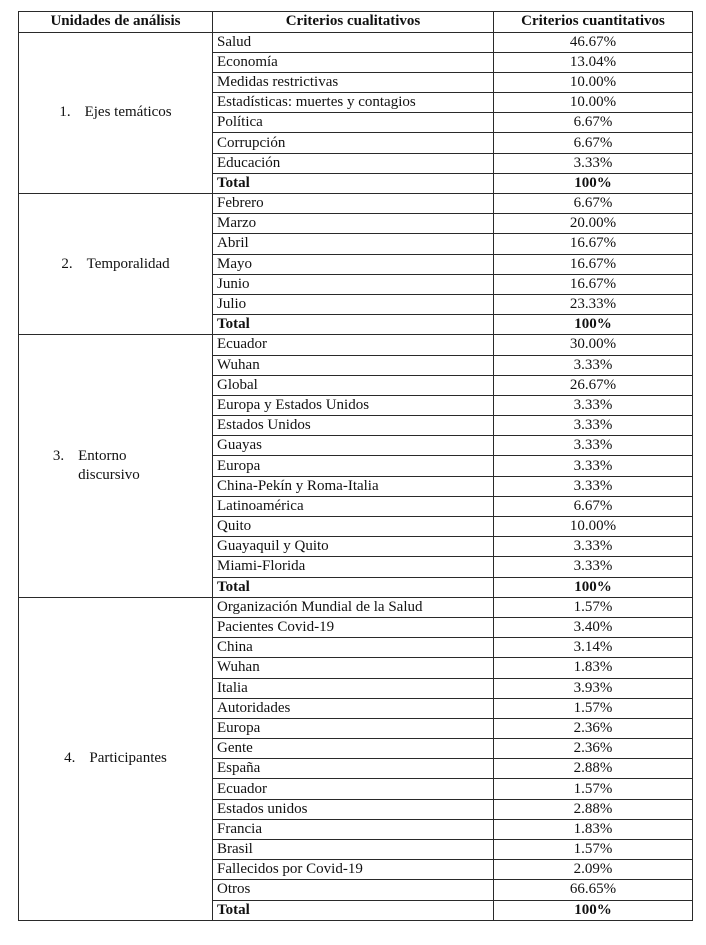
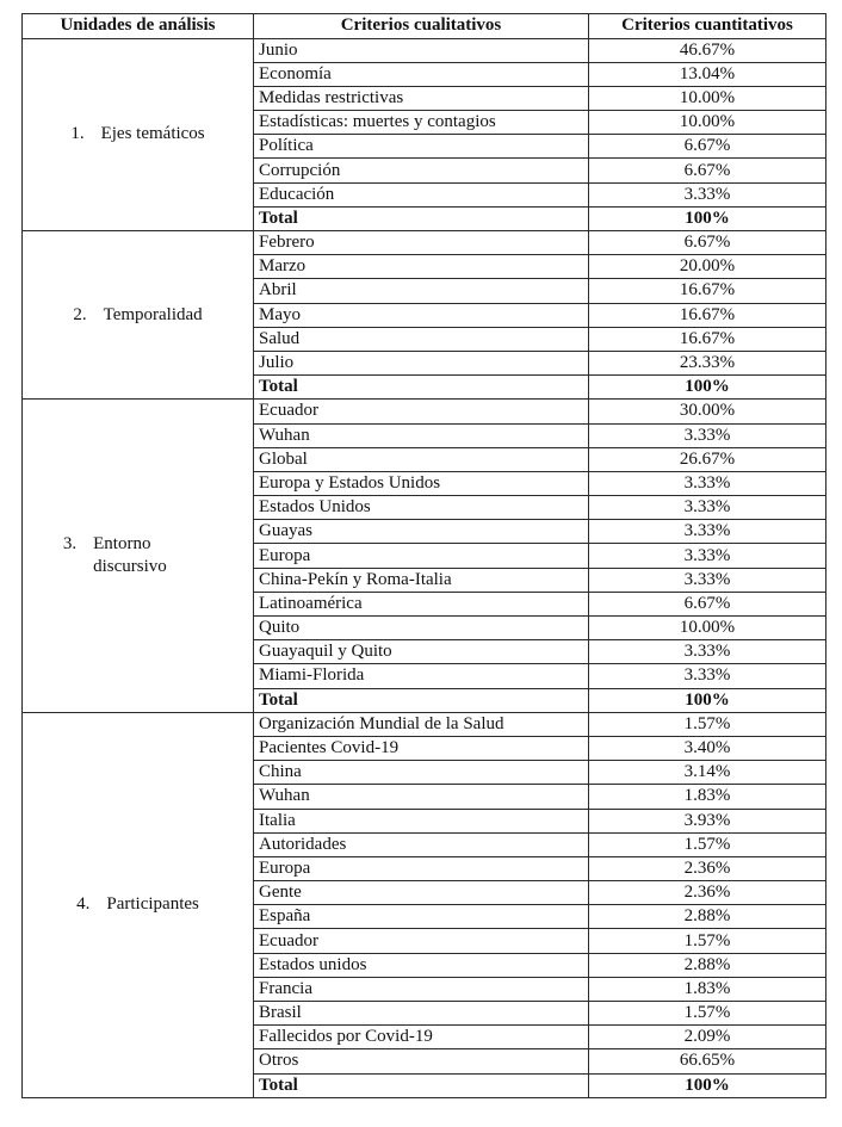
  Unidades de análisis	Criterios cualitativos	Criterios cuantitativos
- 1. Ejes temáticos	Salud	46.67%
+ 1. Ejes temáticos	Junio	46.67%
  Economía	13.04%
  Medidas restrictivas	10.00%
  Estadísticas: muertes y contagios	10.00%
  Política	6.67%
  Corrupción	6.67%
  Educación	3.33%
  Total	100%
  2. Temporalidad	Febrero	6.67%
  Marzo	20.00%
  Abril	16.67%
  Mayo	16.67%
- Junio	16.67%
+ Salud	16.67%
  Julio	23.33%
  Total	100%
  3. Entorno discursivo	Ecuador	30.00%
  Wuhan	3.33%
  Global	26.67%
  Europa y Estados Unidos	3.33%
  Estados Unidos	3.33%
  Guayas	3.33%
  Europa	3.33%
  China-Pekín y Roma-Italia	3.33%
  Latinoamérica	6.67%
  Quito	10.00%
  Guayaquil y Quito	3.33%
  Miami-Florida	3.33%
  Total	100%
  4. Participantes	Organización Mundial de la Salud	1.57%
  Pacientes Covid-19	3.40%
  China	3.14%
  Wuhan	1.83%
  Italia	3.93%
  Autoridades	1.57%
  Europa	2.36%
  Gente	2.36%
  España	2.88%
  Ecuador	1.57%
  Estados unidos	2.88%
  Francia	1.83%
  Brasil	1.57%
  Fallecidos por Covid-19	2.09%
  Otros	66.65%
  Total	100%
